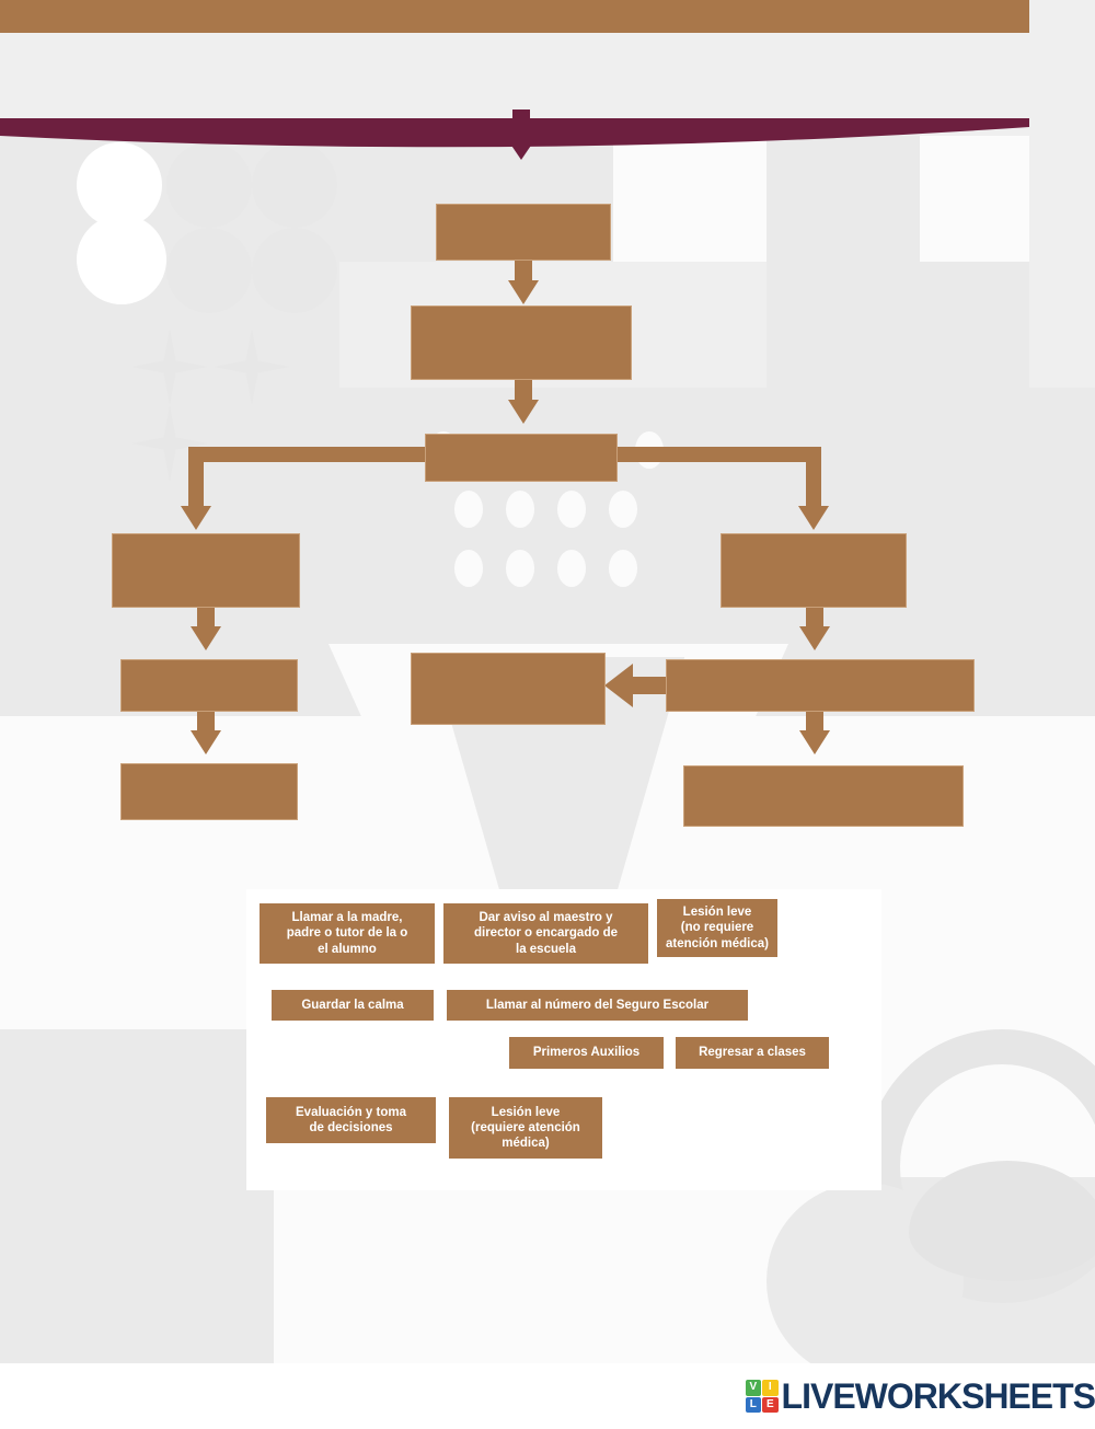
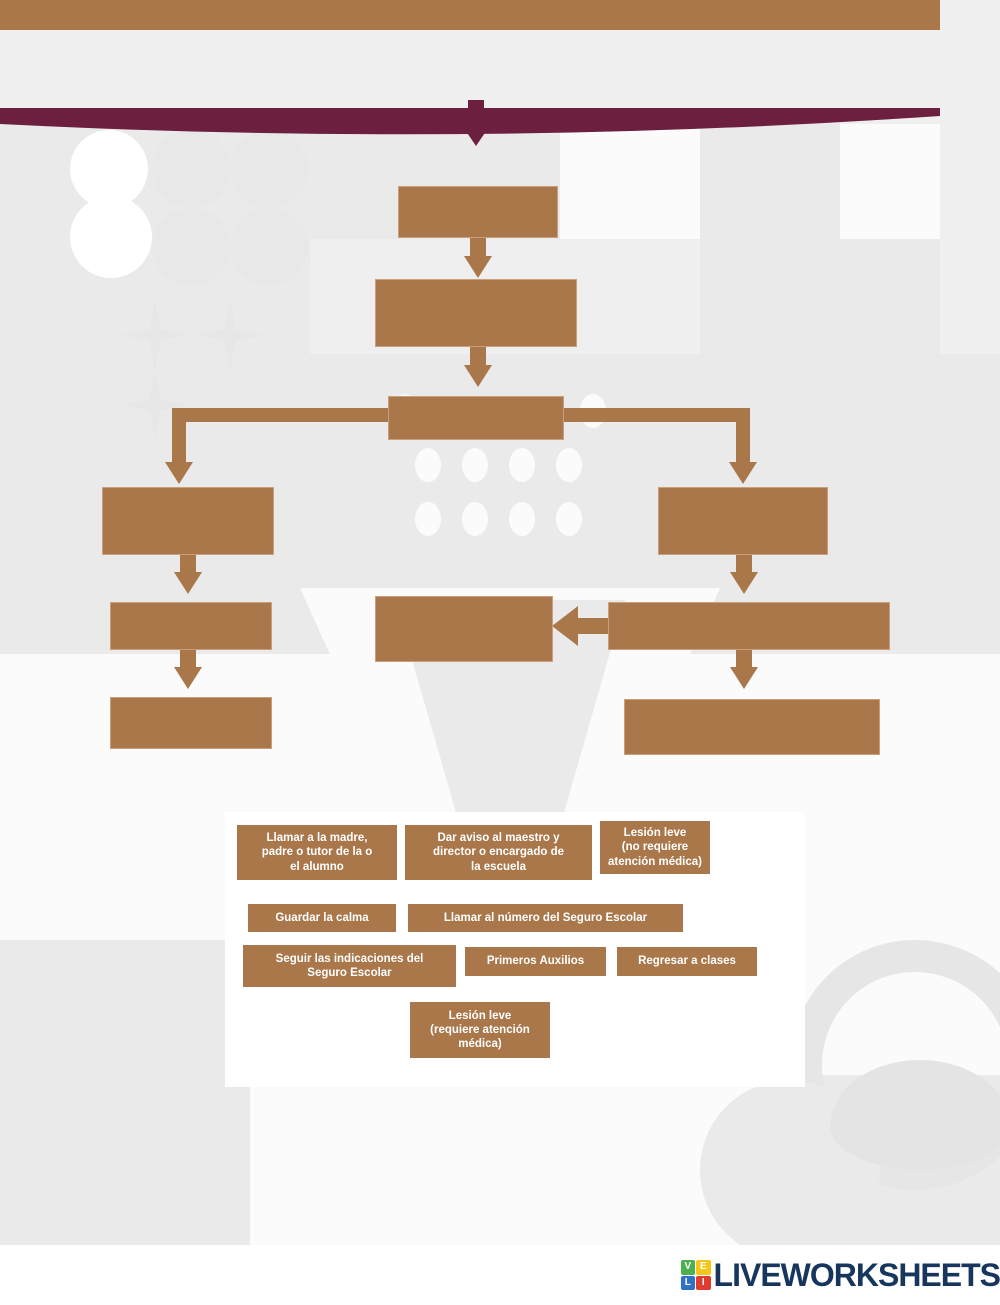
  Llamar a la madre,
  padre o tutor de la o
  el alumno
  Dar aviso al maestro y
  director o encargado de
  la escuela
  Lesión leve
  (no requiere
  atención médica)
  Guardar la calma
  Llamar al número del Seguro Escolar
+ Seguir las indicaciones del
+ Seguro Escolar
  Primeros Auxilios
  Regresar a clases
- Evaluación y toma
- de decisiones
  Lesión leve
  (requiere atención
  médica)
  V
- I
+ E
  L
- E
+ I
  LIVEWORKSHEETS
